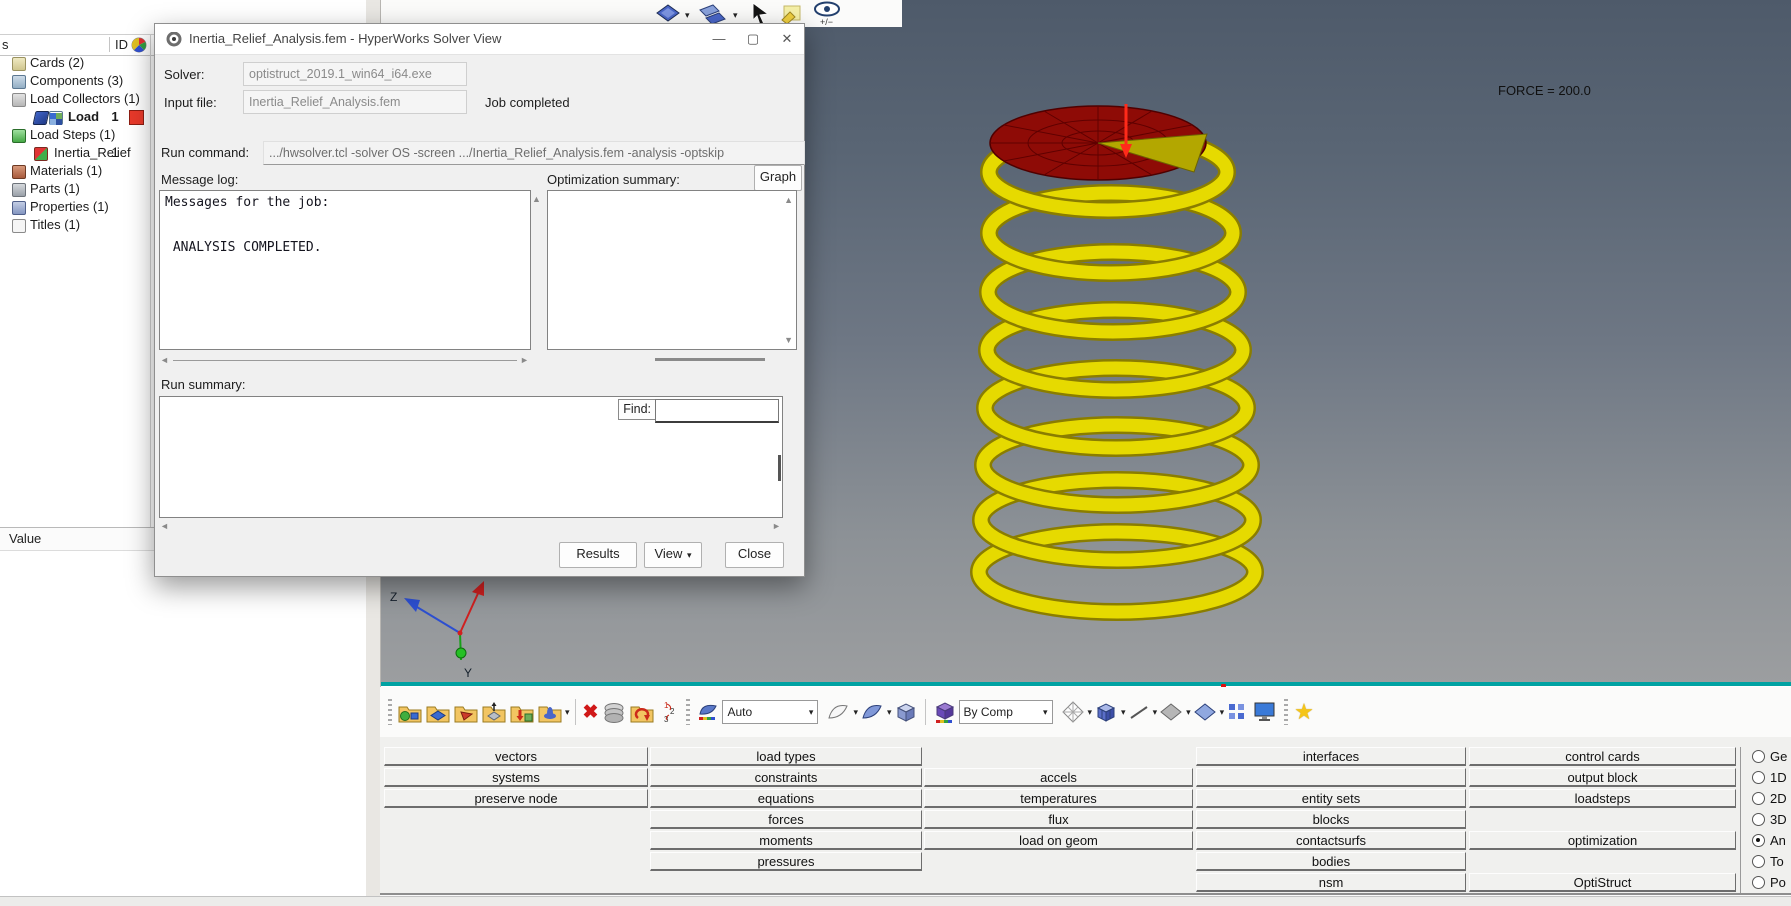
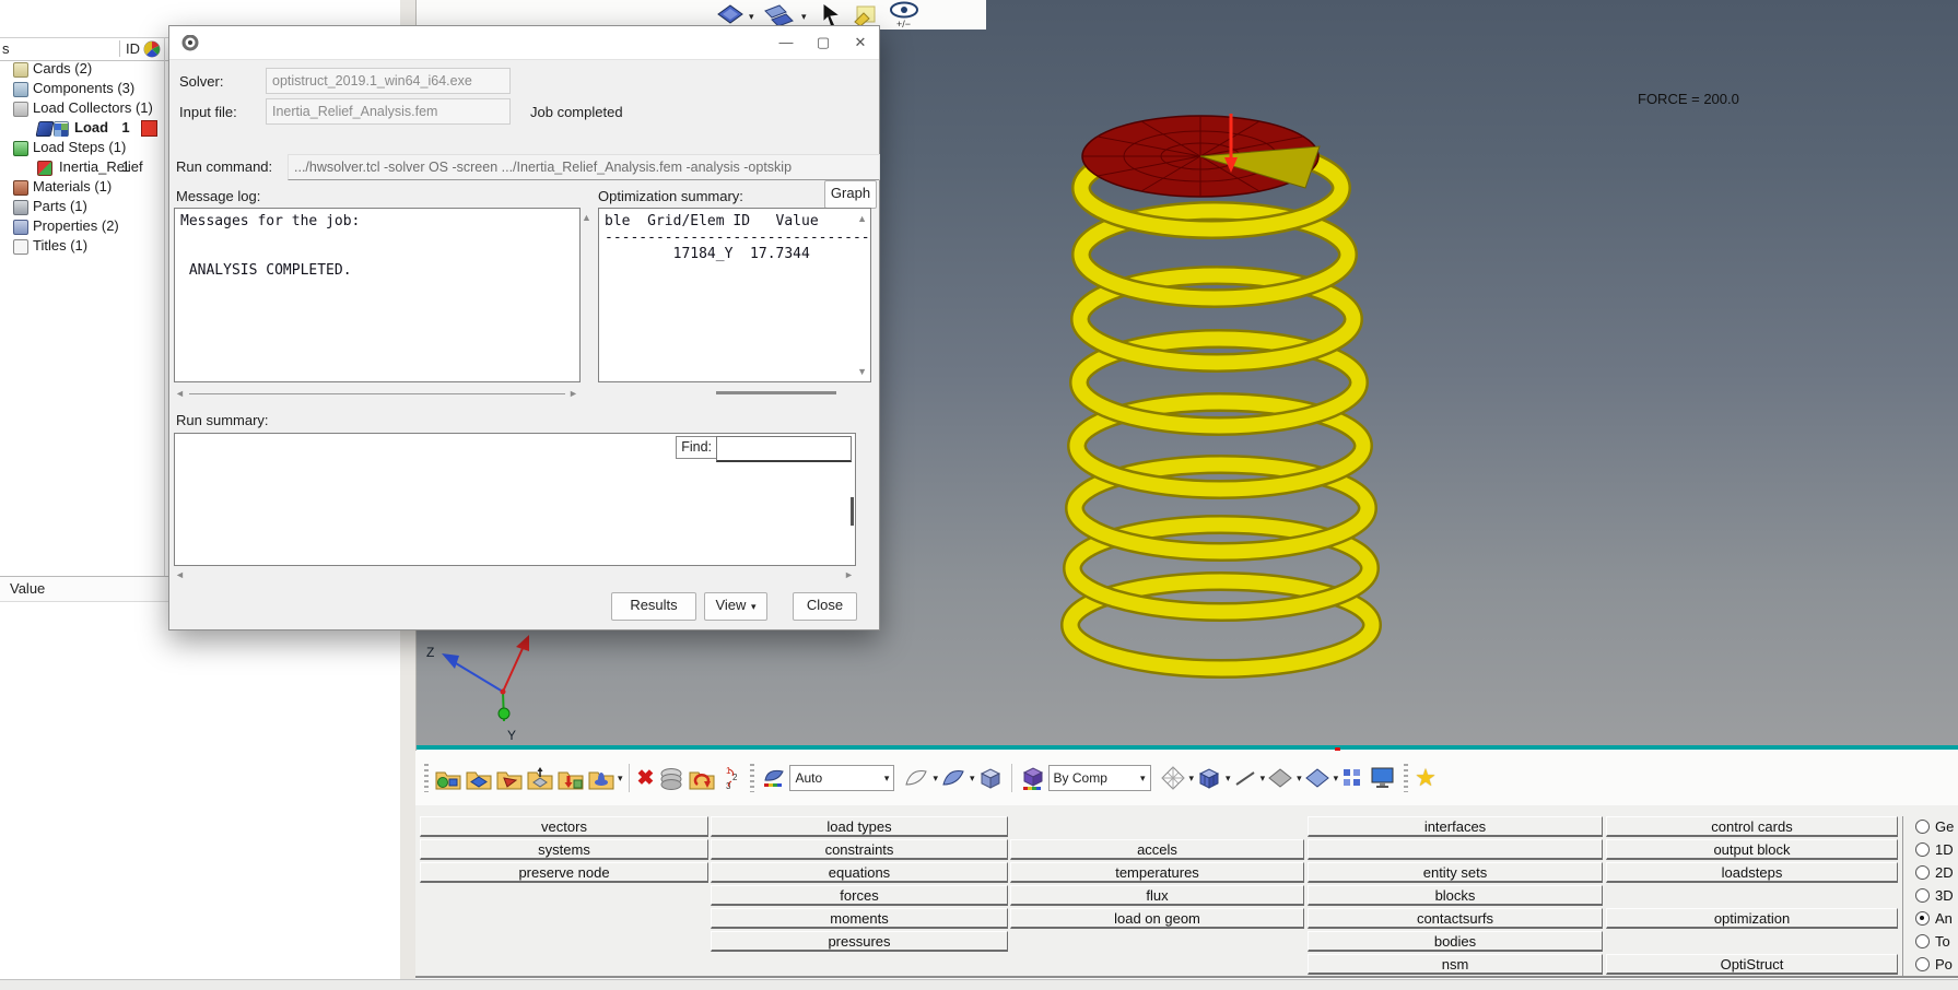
  FORCE = 200.0
  Z
  Y
  ▾
  ▾
  +/−
  s
  ID
  Cards (2)
  Components (3)
  Load Collectors (1)
  Load
  1
  Load Steps (1)
  Inertia_Relief
  1
  Materials (1)
  Parts (1)
- Properties (1)
+ Properties (2)
  Titles (1)
  Value
  ▾
  ✖
  1
  2
  Auto
  ▾
  ▾
  ▾
  By Comp
  ▾
  ▾
  ▾
  ▾
  ▾
  ▾
  ★
  vectors
  load types
  interfaces
  control cards
  systems
  constraints
  accels
  output block
  preserve node
  equations
  temperatures
  entity sets
  loadsteps
  forces
  flux
  blocks
  moments
  load on geom
  contactsurfs
  optimization
  pressures
  bodies
  nsm
  OptiStruct
  Ge
  1D
  2D
  3D
  An
  To
  Po
- Inertia_Relief_Analysis.fem - HyperWorks Solver View
  —
  ▢
  ✕
  Solver:
  optistruct_2019.1_win64_i64.exe
  Input file:
  Inertia_Relief_Analysis.fem
  Job completed
  Run command:
  .../hwsolver.tcl -solver OS -screen .../Inertia_Relief_Analysis.fem -analysis -optskip
  Message log:
  Messages for the job:
  ANALYSIS COMPLETED.
  ▲
  ◄
  ►
  Optimization summary:
  Graph
+ ble Grid/Elem ID Value
+ -------------------------------
+ 17184_Y 17.7344
  ▲
  ▼
  Run summary:
  Find:
  ◄
  ►
  Results
  View ▾
  Close
